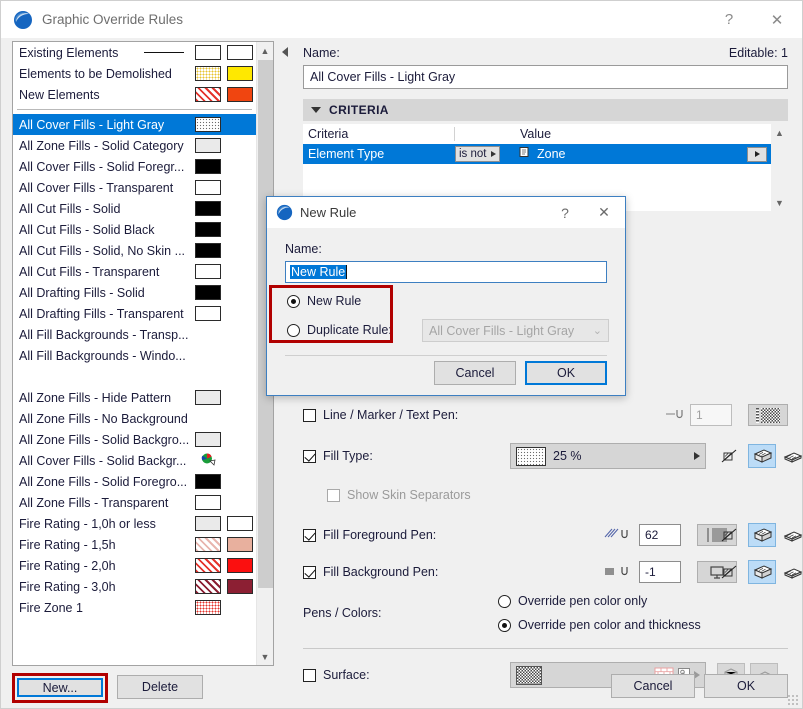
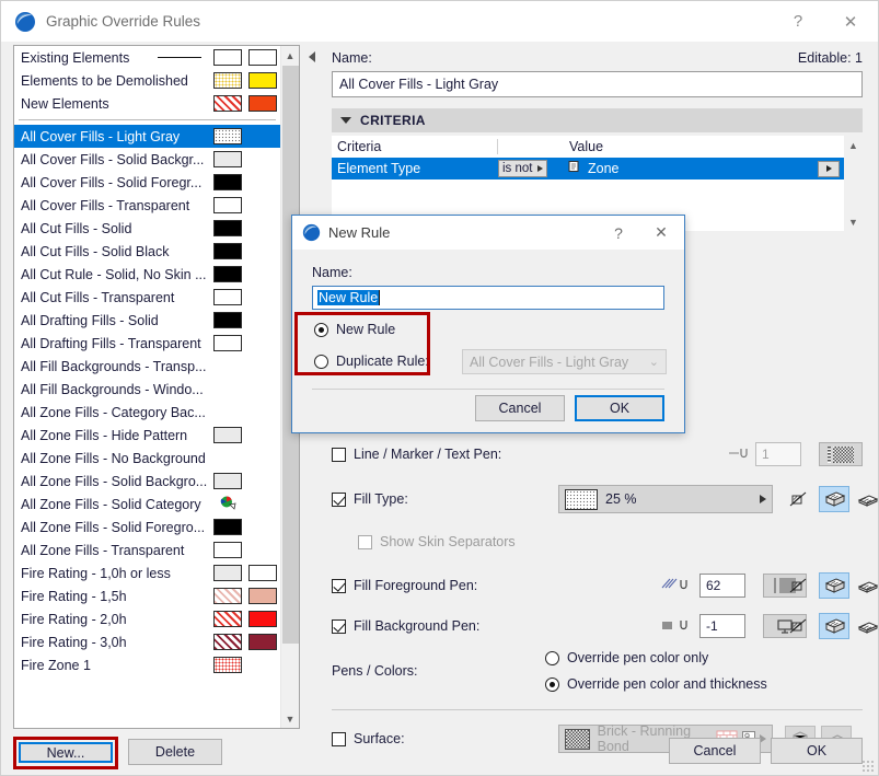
  Graphic Override Rules
  ?
  ✕
  Existing Elements
  Elements to be Demolished
  New Elements
  All Cover Fills - Light Gray
- All Zone Fills - Solid Category
+ All Cover Fills - Solid Backgr...
  All Cover Fills - Solid Foregr...
  All Cover Fills - Transparent
  All Cut Fills - Solid
  All Cut Fills - Solid Black
- All Cut Fills - Solid, No Skin ...
+ All Cut Rule - Solid, No Skin ...
  All Cut Fills - Transparent
  All Drafting Fills - Solid
  All Drafting Fills - Transparent
  All Fill Backgrounds - Transp...
  All Fill Backgrounds - Windo...
+ All Zone Fills - Category Bac...
  All Zone Fills - Hide Pattern
  All Zone Fills - No Background
  All Zone Fills - Solid Backgro...
- All Cover Fills - Solid Backgr...
+ All Zone Fills - Solid Category
  All Zone Fills - Solid Foregro...
  All Zone Fills - Transparent
  Fire Rating - 1,0h or less
  Fire Rating - 1,5h
  Fire Rating - 2,0h
  Fire Rating - 3,0h
  Fire Zone 1
  ▲
  ▼
  New...
  Delete
  Name:
  Editable: 1
  All Cover Fills - Light Gray
  CRITERIA
  Criteria
  Value
  Element Type
  is not
  Zone
  ▲
  ▼
  Line / Marker / Text Pen:
  1
  Fill Type:
  25 %
  Show Skin Separators
  Fill Foreground Pen:
  62
  Fill Background Pen:
  -1
  Pens / Colors:
  Override pen color only
  Override pen color and thickness
  Surface:
+ Brick - Running Bond
  Cancel
  OK
  New Rule
  ?
  ✕
  Name:
  New Rule
  New Rule
  Duplicate Rule:
  All Cover Fills - Light Gray
  ⌄
  Cancel
  OK
